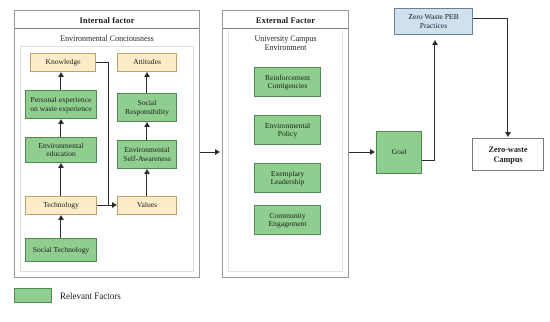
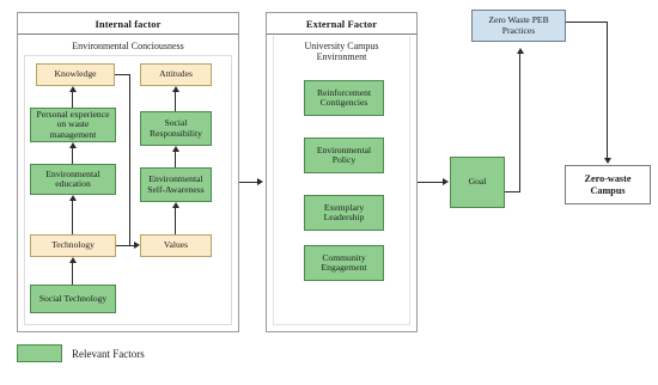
  Internal factor
  Environmental Conciousness
  Knowledge
- Personal experience on waste experience
+ Personal experience on waste management
  Environmental education
  Technology
  Social Technology
  Attitudes
  Social Responsibility
  Environmental Self-Awareness
  Values
  External Factor
  University Campus
  Environment
  Reinforcement Contigencies
  Environmental Policy
  Exemplary Leadership
  Community Engagement
  Goal
  Zero Waste PEB Practices
  Zero-waste Campus
  Relevant Factors
